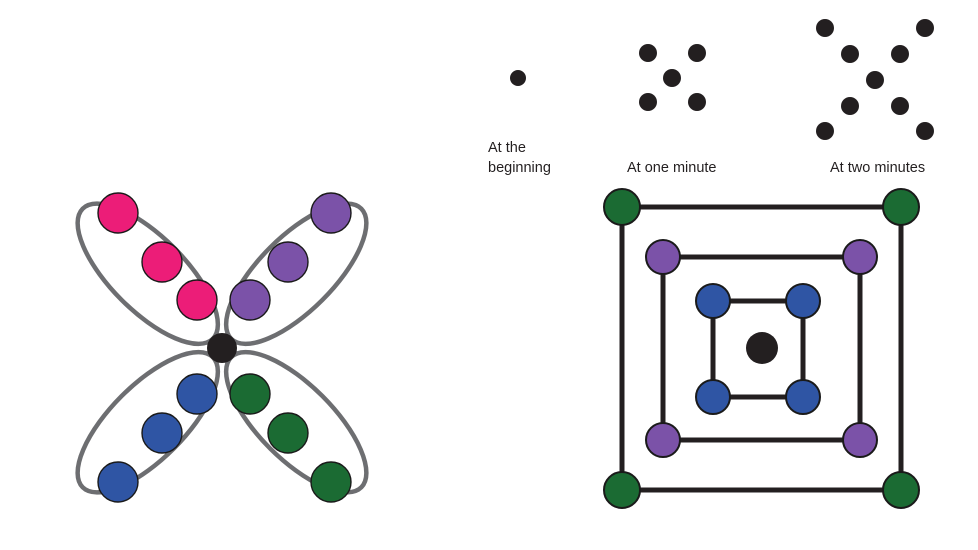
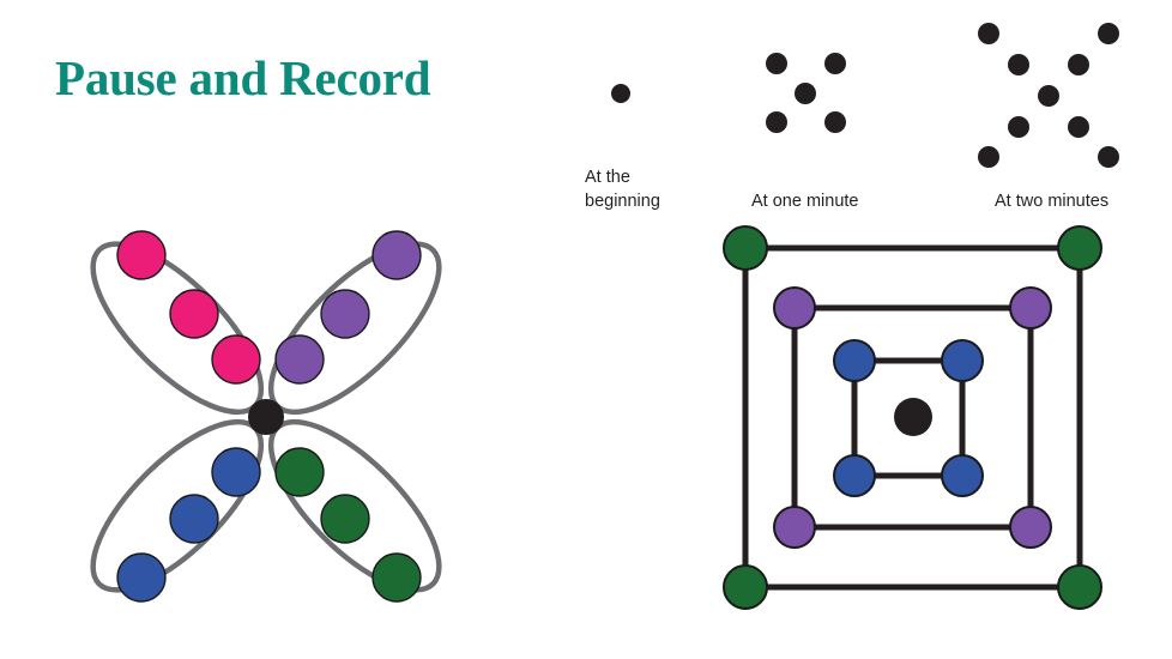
+ Pause and Record
  At the
  beginning
  At one minute
  At two minutes
